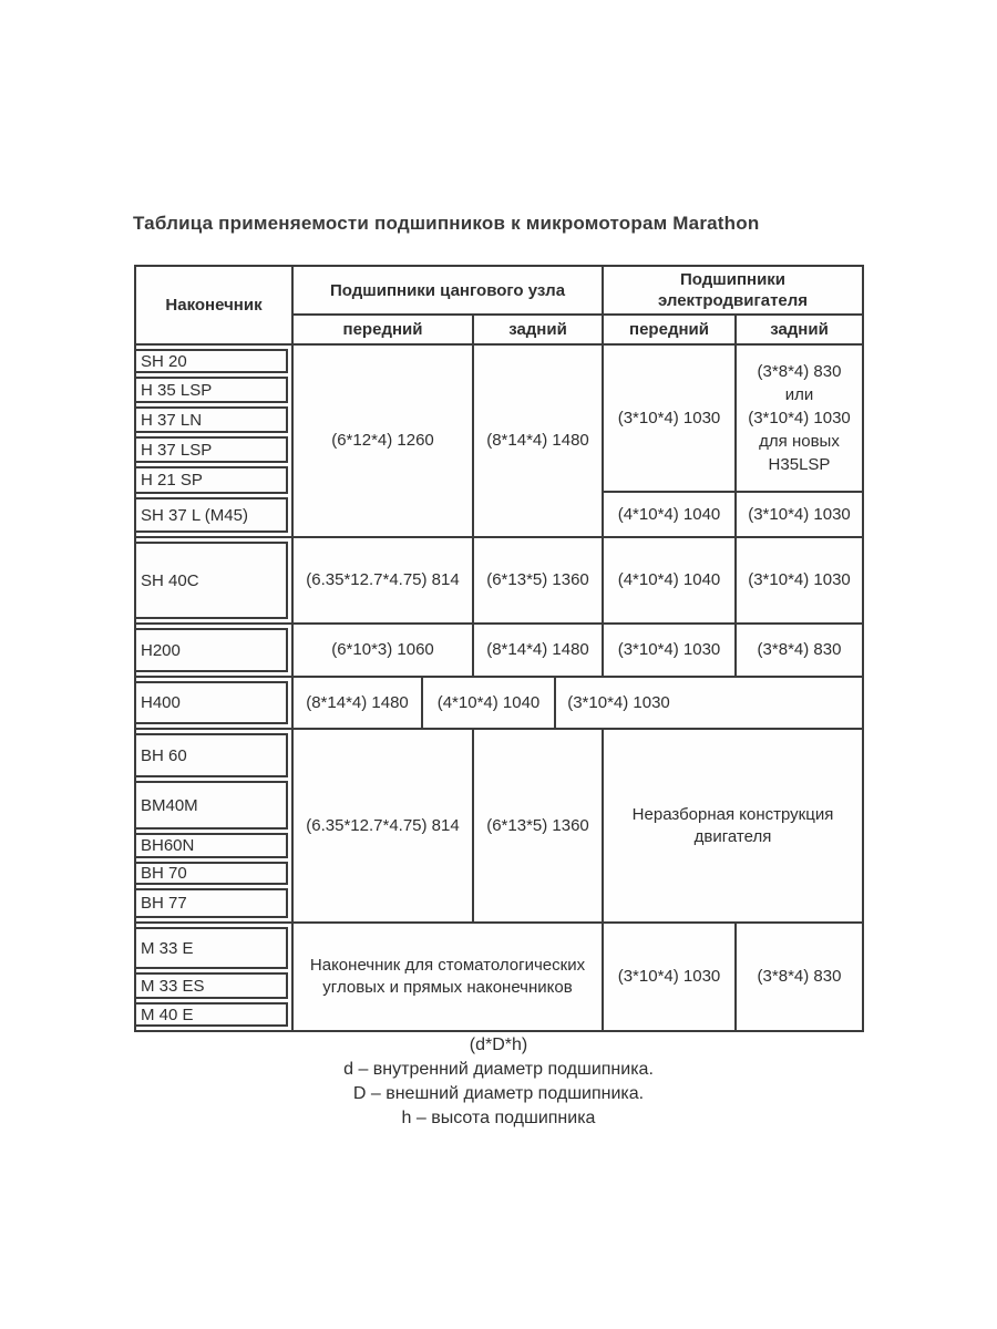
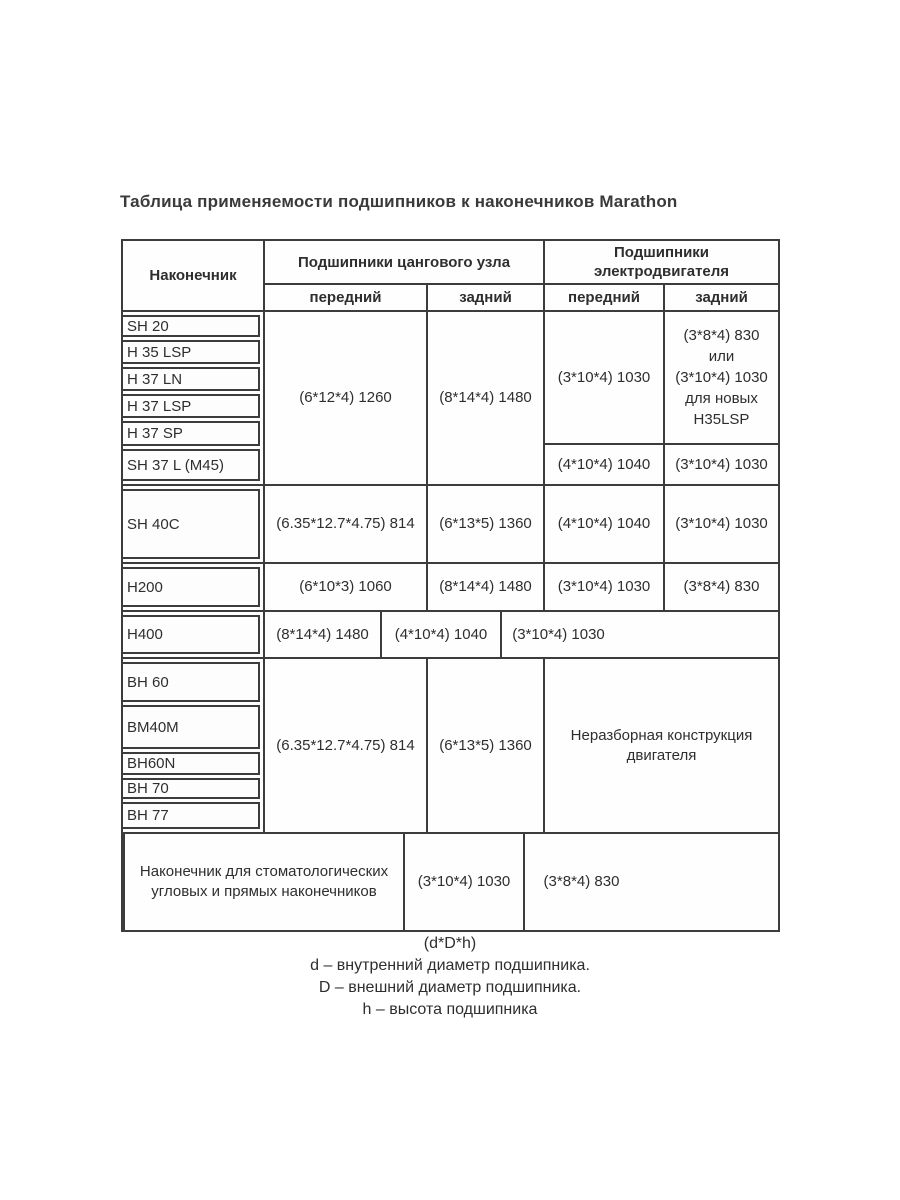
- Таблица применяемости подшипников к микромоторам Marathon
+ Таблица применяемости подшипников к наконечников Marathon
  Наконечник
  Подшипники цангового узла
  передний
  задний
  Подшипники
  электродвигателя
  передний
  задний
  SH 20
  H 35 LSP
  H 37 LN
  H 37 LSP
- H 21 SP
+ H 37 SP
  SH 37 L (M45)
  (6*12*4) 1260
  (8*14*4) 1480
  (3*10*4) 1030
  (4*10*4) 1040
  (3*8*4) 830
  или
  (3*10*4) 1030
  для новых
  H35LSP
  (3*10*4) 1030
  SH 40C
  (6.35*12.7*4.75) 814
  (6*13*5) 1360
  (4*10*4) 1040
  (3*10*4) 1030
  H200
  (6*10*3) 1060
  (8*14*4) 1480
  (3*10*4) 1030
  (3*8*4) 830
  H400
  (8*14*4) 1480
  (4*10*4) 1040
  (3*10*4) 1030
  BH 60
  BM40M
  BH60N
  BH 70
  BH 77
  (6.35*12.7*4.75) 814
  (6*13*5) 1360
  Неразборная конструкция
  двигателя
- M 33 E
- M 33 ES
- M 40 E
  Наконечник для стоматологических
  угловых и прямых наконечников
  (3*10*4) 1030
  (3*8*4) 830
  (d*D*h)
  d – внутренний диаметр подшипника.
  D – внешний диаметр подшипника.
  h – высота подшипника
